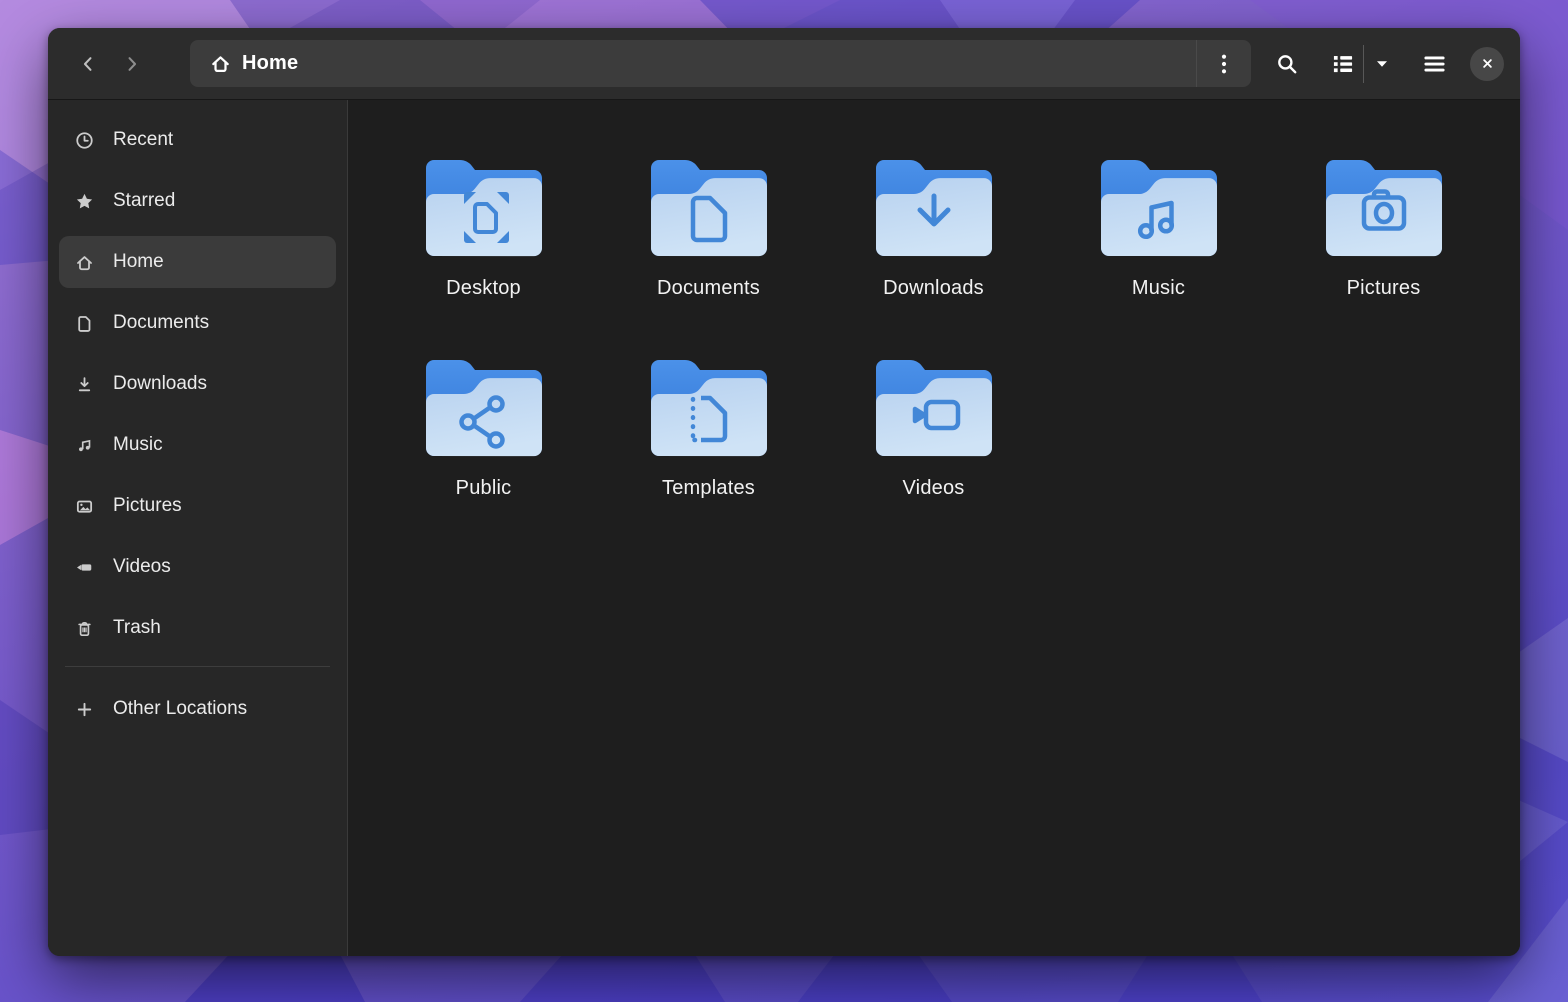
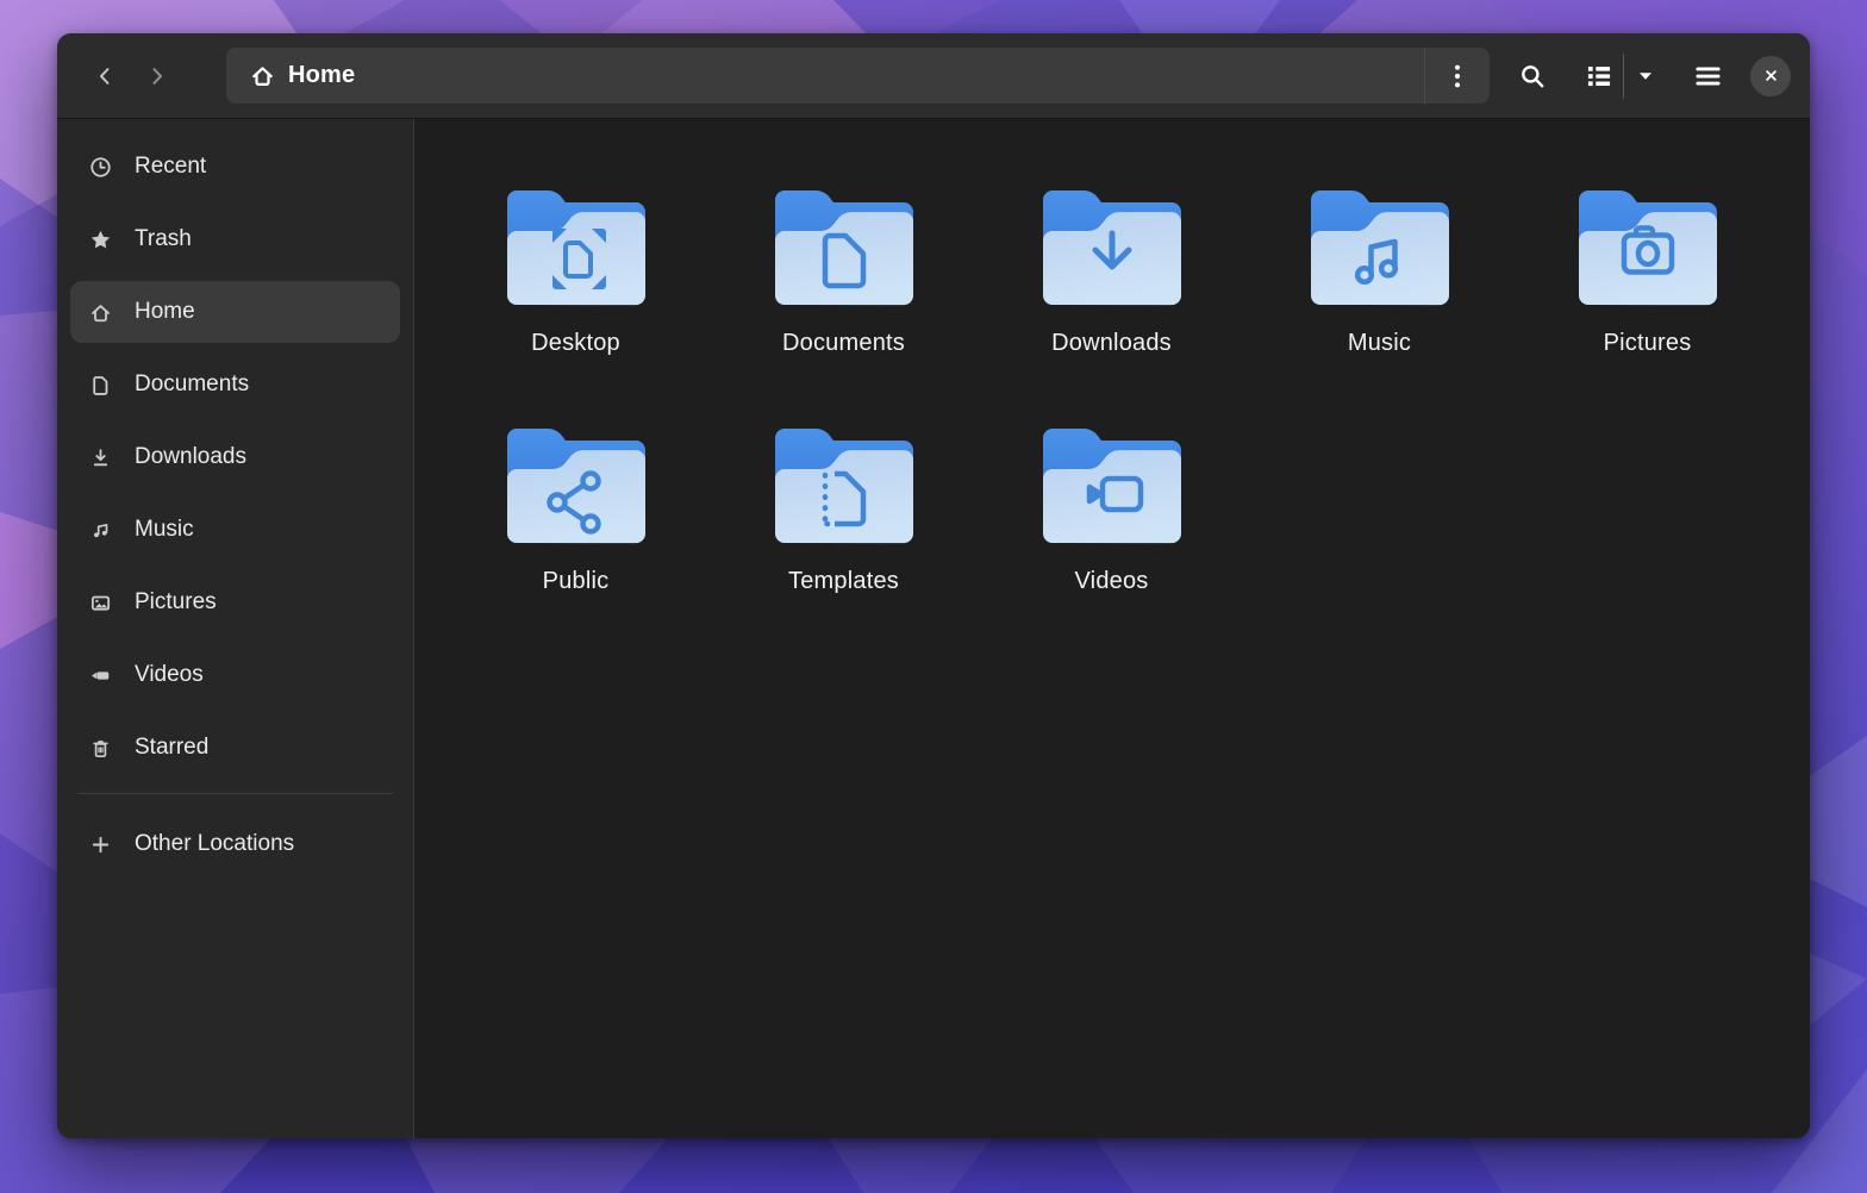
  Home
  Recent
- Starred
+ Trash
  Home
  Documents
  Downloads
  Music
  Pictures
  Videos
- Trash
+ Starred
  Other Locations
  Desktop
  Documents
  Downloads
  Music
  Pictures
  Public
  Templates
  Videos
